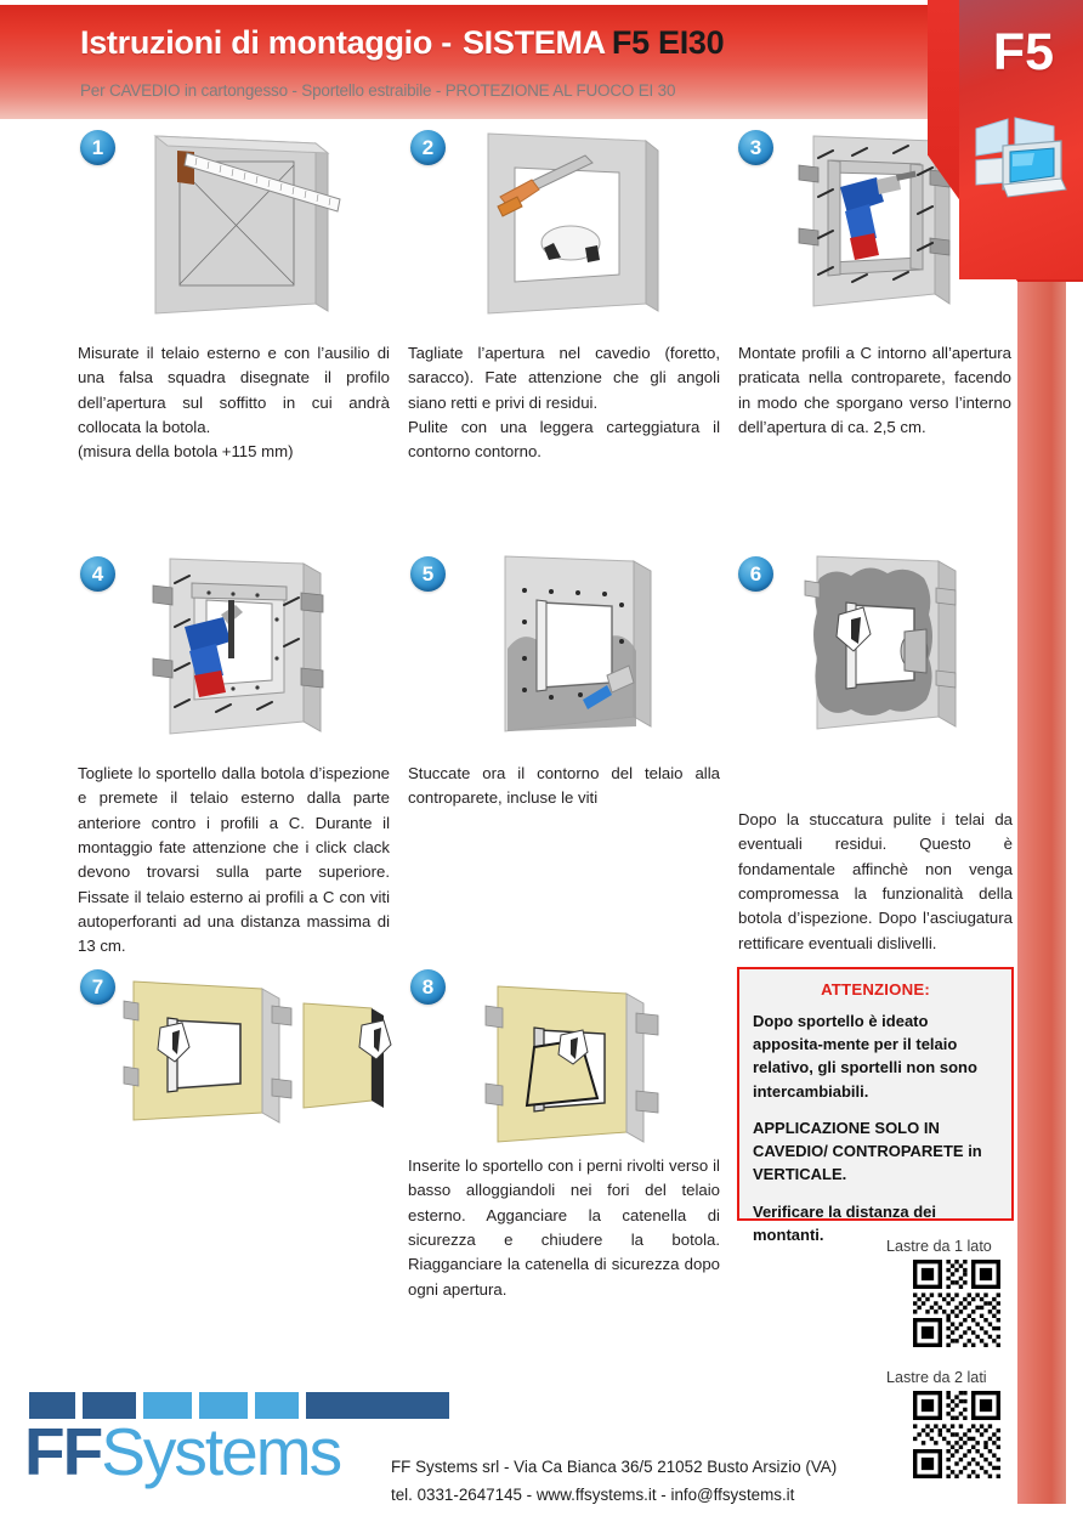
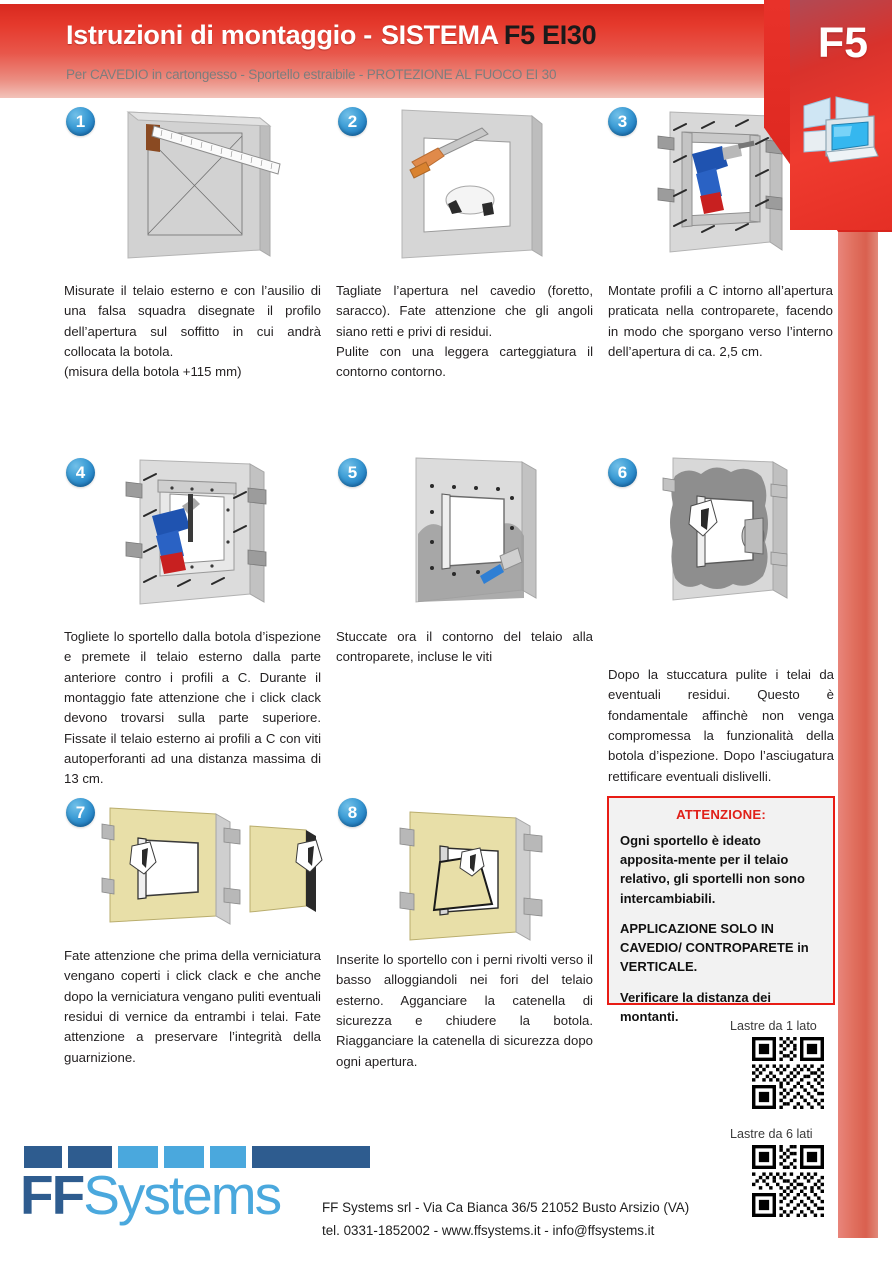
  Istruzioni di montaggio - SISTEMA F5 EI30
  Per CAVEDIO in cartongesso - Sportello estraibile - PROTEZIONE AL FUOCO EI 30
  F5
  1
  Misurate il telaio esterno e con l’ausilio di una falsa squadra disegnate il profilo dell’apertura sul soffitto in cui andrà collocata la botola.
  (misura della botola +115 mm)
  2
  Tagliate l’apertura nel cavedio (foretto, saracco). Fate attenzione che gli angoli siano retti e privi di residui.
  Pulite con una leggera carteggiatura il contorno contorno.
  3
  Montate profili a C intorno all’apertura praticata nella controparete, facendo in modo che sporgano verso l’interno dell’apertura di ca. 2,5 cm.
  4
  Togliete lo sportello dalla botola d’ispezione e premete il telaio esterno dalla parte anteriore contro i profili a C. Durante il montaggio fate attenzione che i click clack devono trovarsi sulla parte superiore. Fissate il telaio esterno ai profili a C con viti autoperforanti ad una distanza massima di 13 cm.
  5
  Stuccate ora il contorno del telaio alla controparete, incluse le viti
  6
  Dopo la stuccatura pulite i telai da eventuali residui. Questo è fondamentale affinchè non venga compromessa la funzionalità della botola d’ispezione. Dopo l’asciugatura rettificare eventuali dislivelli.
  7
+ Fate attenzione che prima della verniciatura vengano coperti i click clack e che anche dopo la verniciatura vengano puliti eventuali residui di vernice da entrambi i telai. Fate attenzione a preservare l’integrità della guarnizione.
  8
  Inserite lo sportello con i perni rivolti verso il basso alloggiandoli nei fori del telaio esterno. Agganciare la catenella di sicurezza e chiudere la botola. Riagganciare la catenella di sicurezza dopo ogni apertura.
  ATTENZIONE:
- Dopo sportello è ideato apposita-mente per il telaio relativo, gli sportelli non sono intercambiabili.
+ Ogni sportello è ideato apposita-mente per il telaio relativo, gli sportelli non sono intercambiabili.
  APPLICAZIONE SOLO IN CAVEDIO/ CONTROPARETE in VERTICALE.
  Verificare la distanza dei montanti.
  Lastre da 1 lato
- Lastre da 2 lati
+ Lastre da 6 lati
  FFSystems
  FF Systems srl - Via Ca Bianca 36/5 21052 Busto Arsizio (VA)
- tel. 0331-2647145 - www.ffsystems.it - info@ffsystems.it
+ tel. 0331-1852002 - www.ffsystems.it - info@ffsystems.it
